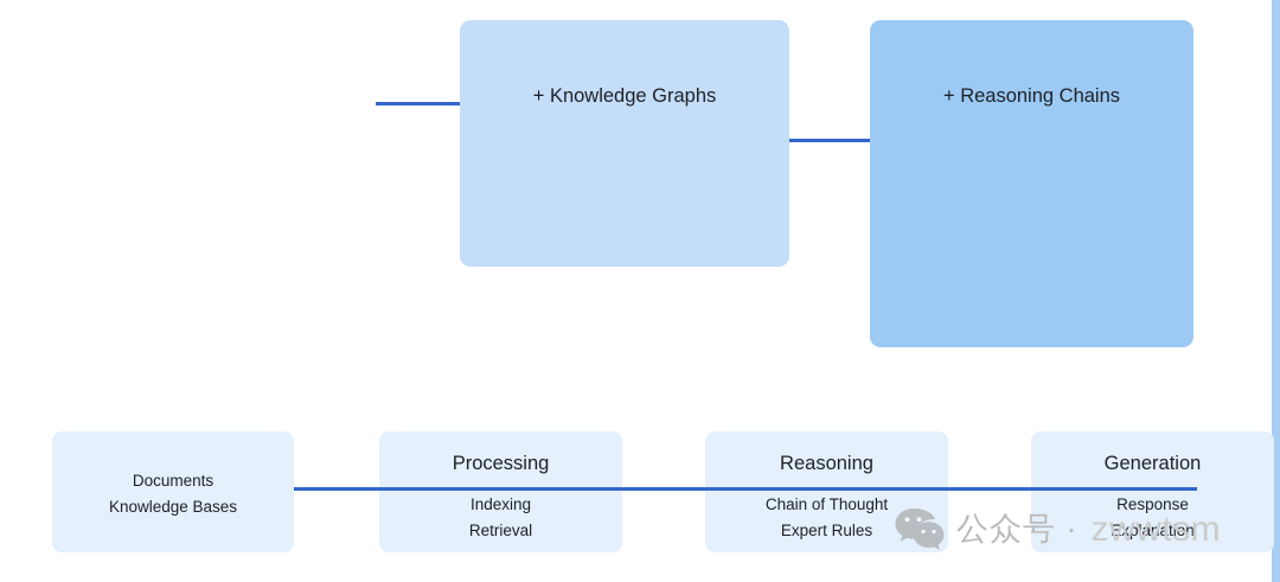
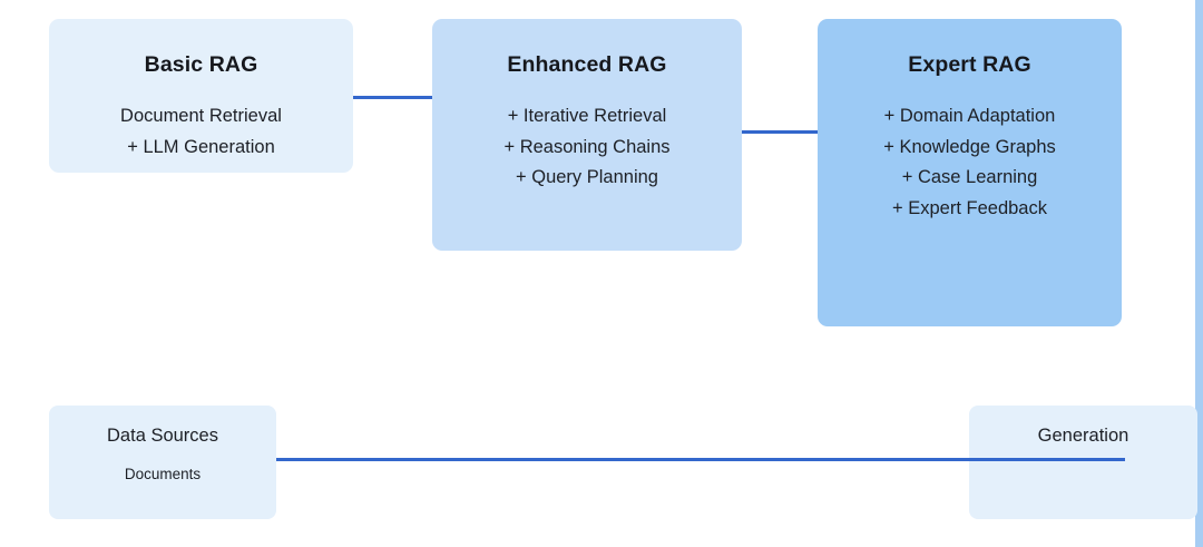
+ Basic RAG
+ Document Retrieval
+ + LLM Generation
+ Enhanced RAG
+ + Iterative Retrieval
- + Knowledge Graphs
+ + Reasoning Chains
+ + Query Planning
+ Expert RAG
+ + Domain Adaptation
- + Reasoning Chains
+ + Knowledge Graphs
+ + Case Learning
+ + Expert Feedback
+ Data Sources
  Documents
- Knowledge Bases
- Processing
- Indexing
- Retrieval
- Reasoning
- Chain of Thought
- Expert Rules
  Generation
- Response
- Explanation
- 公众号 ·
- zwwtsm
